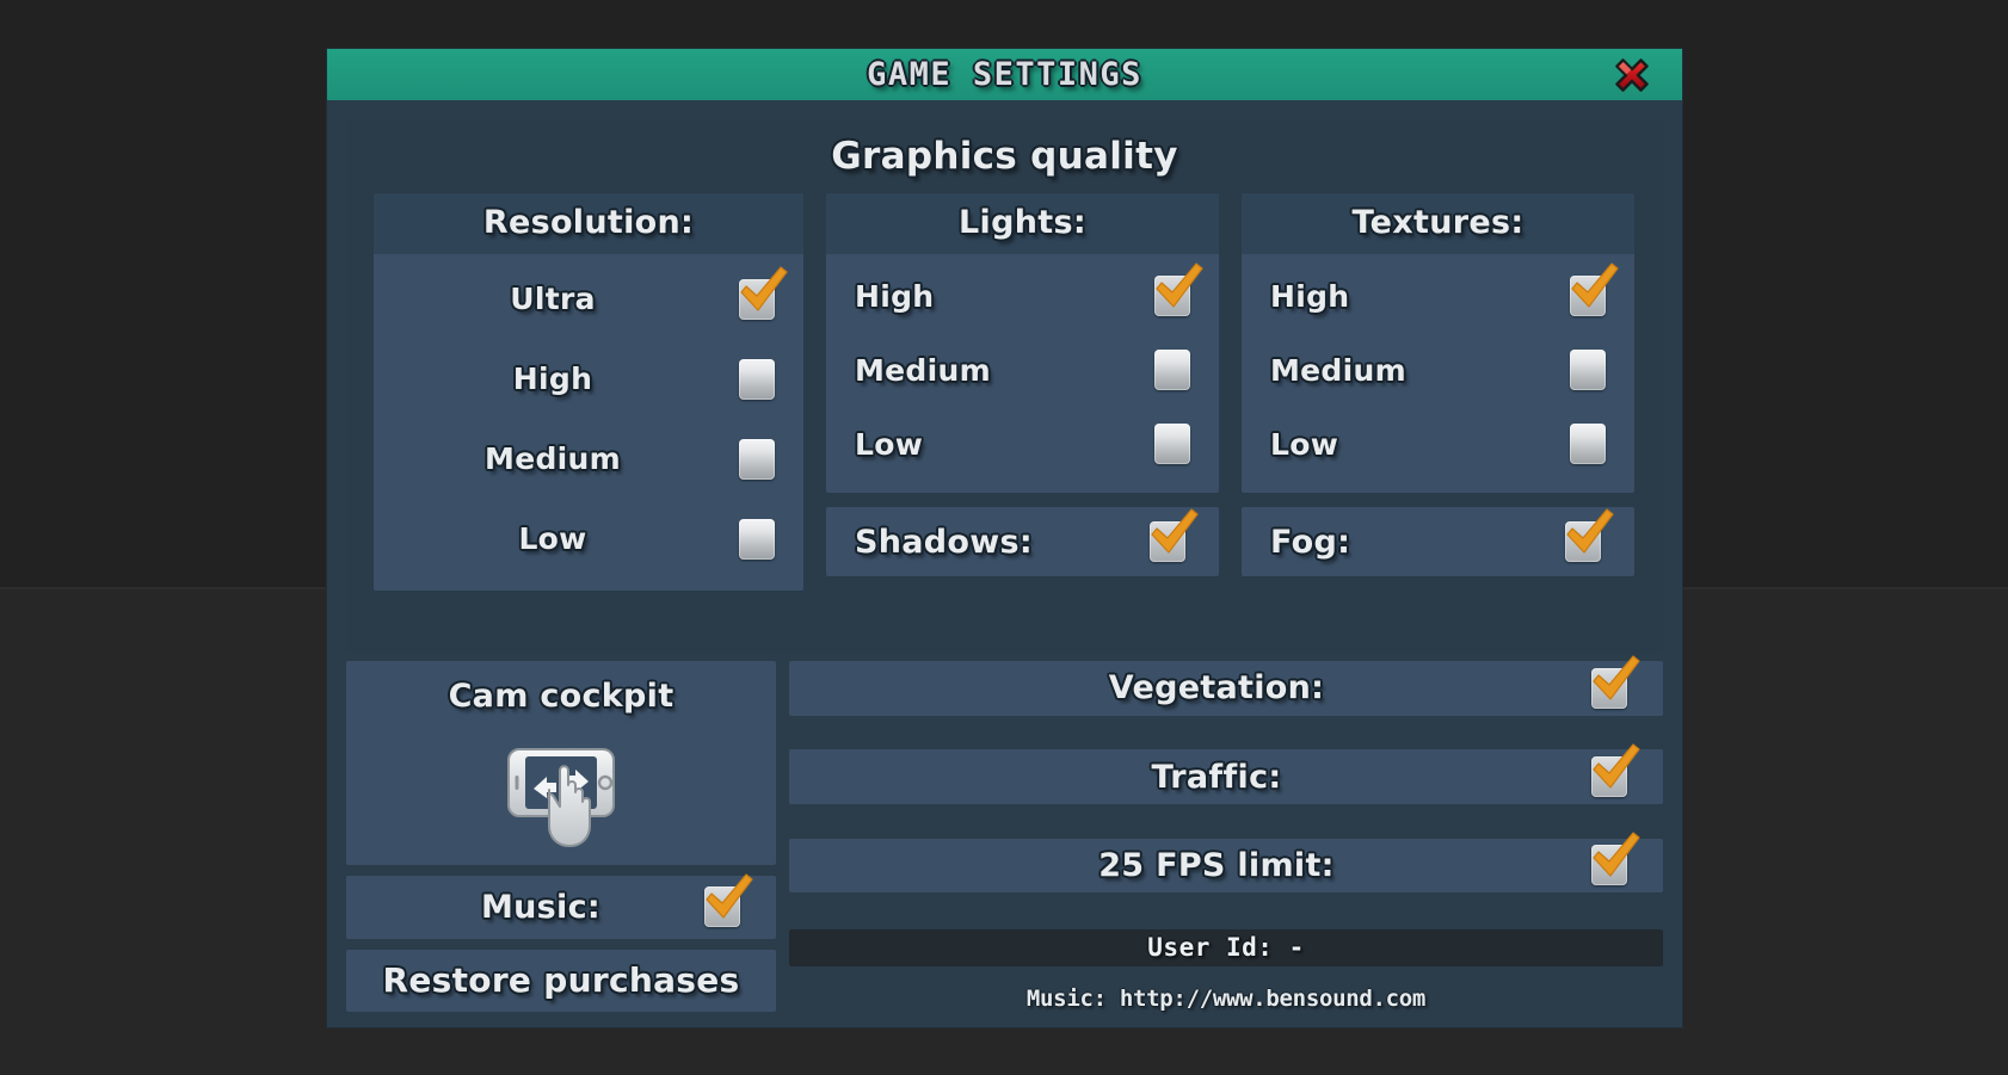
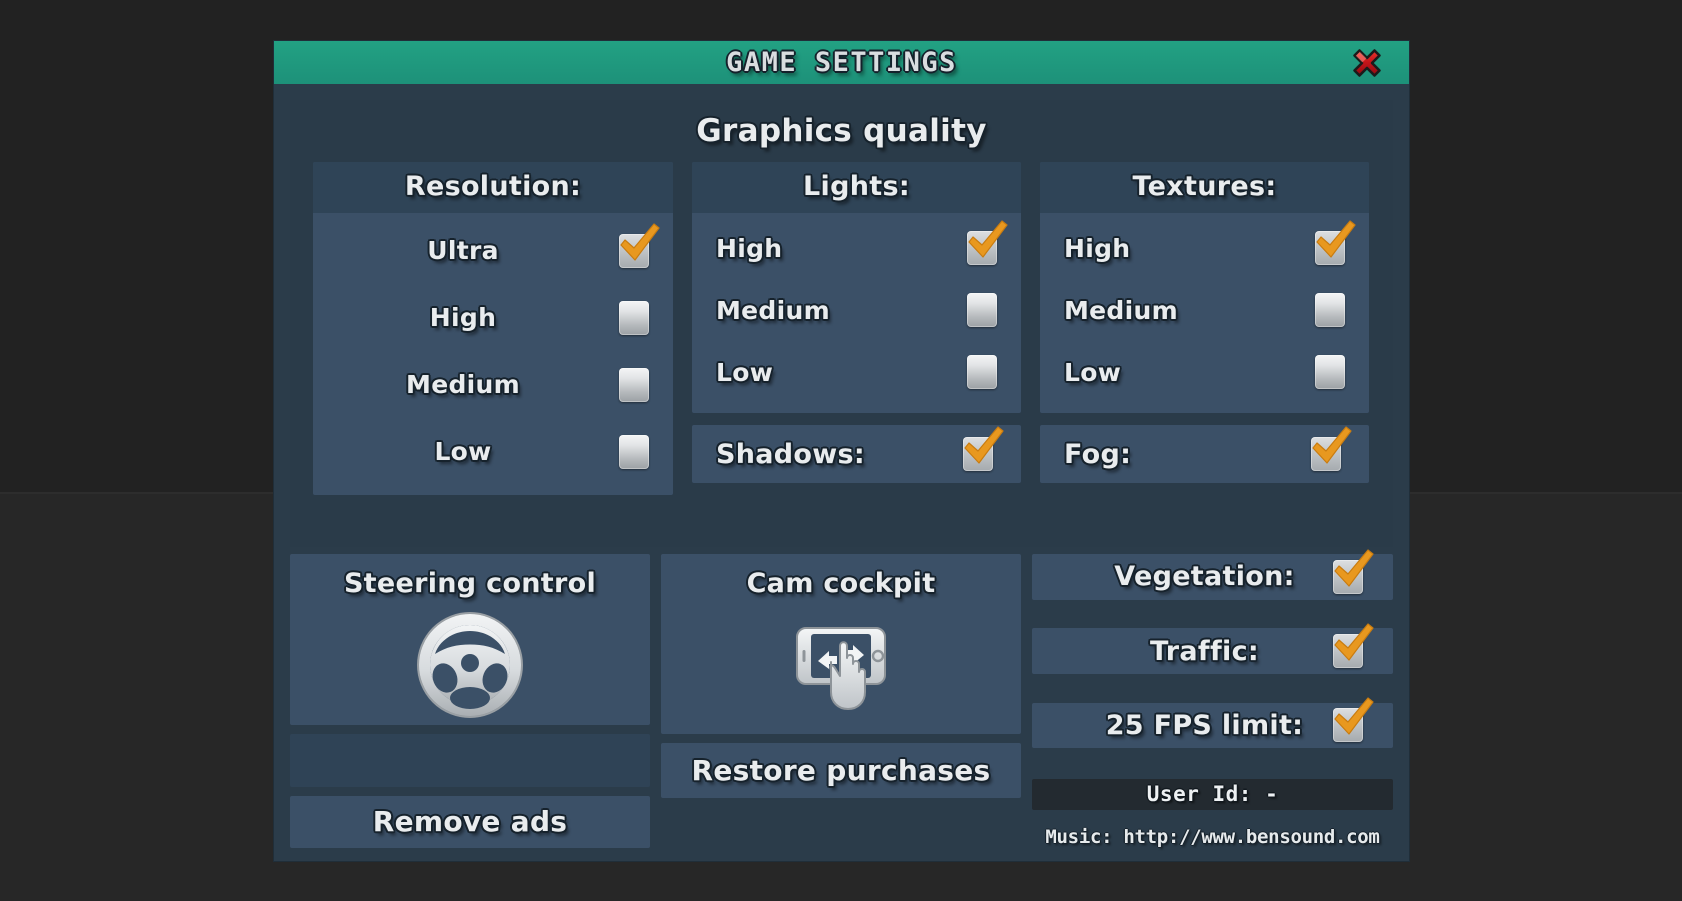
  GAME SETTINGS
  Graphics quality
  Resolution:
  Ultra
  High
  Medium
  Low
  Lights:
  High
  Medium
  Low
  Shadows:
  Textures:
  High
  Medium
  Low
  Fog:
+ Steering control
+ Remove ads
  Cam cockpit
- Music:
  Restore purchases
  Vegetation:
  Traffic:
  25 FPS limit:
  User Id: -
  Music: http://www.bensound.com
